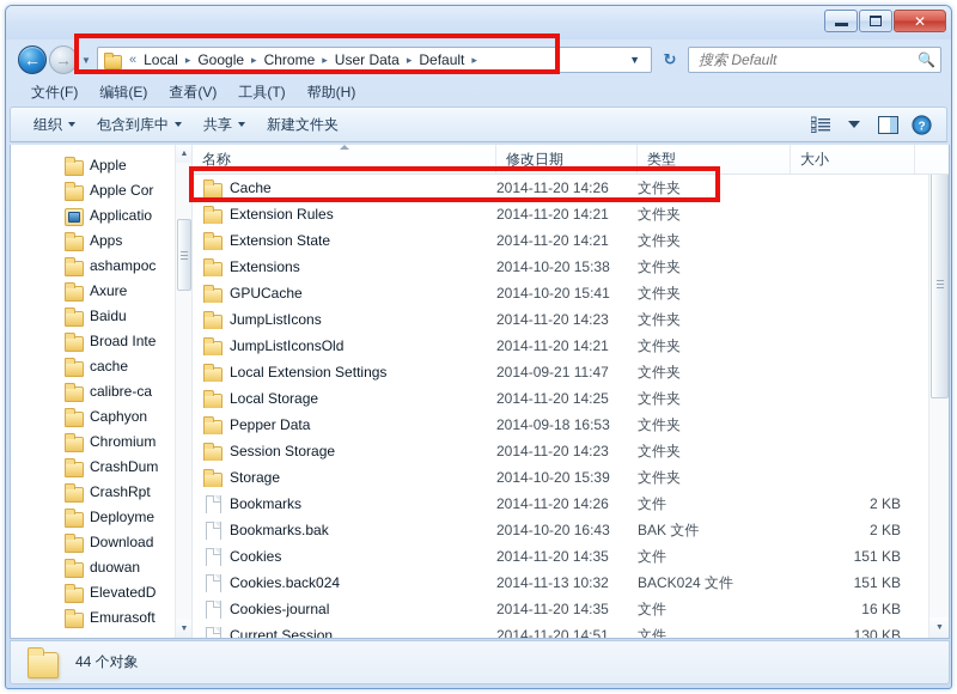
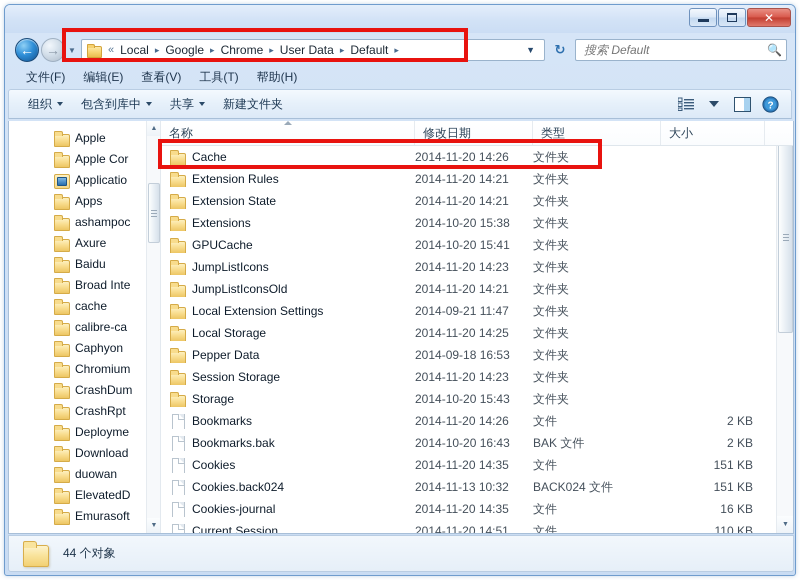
  ✕
  ←
  →
  ▼
  «
  Local
  ▸
  Google
  ▸
  Chrome
  ▸
  User Data
  ▸
  Default
  ▸
  ▼
  ↻
  搜索 Default
  🔍
  文件(F)
  编辑(E)
  查看(V)
  工具(T)
  帮助(H)
  组织
  包含到库中
  共享
  新建文件夹
  ?
  Apple
  Apple Cor
  Applicatio
  Apps
  ashampoc
  Axure
  Baidu
  Broad Inte
  cache
  calibre-ca
  Caphyon
  Chromium
  CrashDum
  CrashRpt
  Deployme
  Download
  duowan
  ElevatedD
  Emurasoft
  名称
  修改日期
  类型
  大小
  Cache
  2014-11-20 14:26
  文件夹
  Extension Rules
  2014-11-20 14:21
  文件夹
  Extension State
  2014-11-20 14:21
  文件夹
  Extensions
  2014-10-20 15:38
  文件夹
  GPUCache
  2014-10-20 15:41
  文件夹
  JumpListIcons
  2014-11-20 14:23
  文件夹
  JumpListIconsOld
  2014-11-20 14:21
  文件夹
  Local Extension Settings
  2014-09-21 11:47
  文件夹
  Local Storage
  2014-11-20 14:25
  文件夹
  Pepper Data
  2014-09-18 16:53
  文件夹
  Session Storage
  2014-11-20 14:23
  文件夹
  Storage
- 2014-10-20 15:39
+ 2014-10-20 15:43
  文件夹
  Bookmarks
  2014-11-20 14:26
  文件
  2 KB
  Bookmarks.bak
  2014-10-20 16:43
  BAK 文件
  2 KB
  Cookies
  2014-11-20 14:35
  文件
  151 KB
  Cookies.back024
  2014-11-13 10:32
  BACK024 文件
  151 KB
  Cookies-journal
  2014-11-20 14:35
  文件
  16 KB
  Current Session
  2014-11-20 14:51
  文件
- 130 KB
+ 110 KB
  44 个对象
